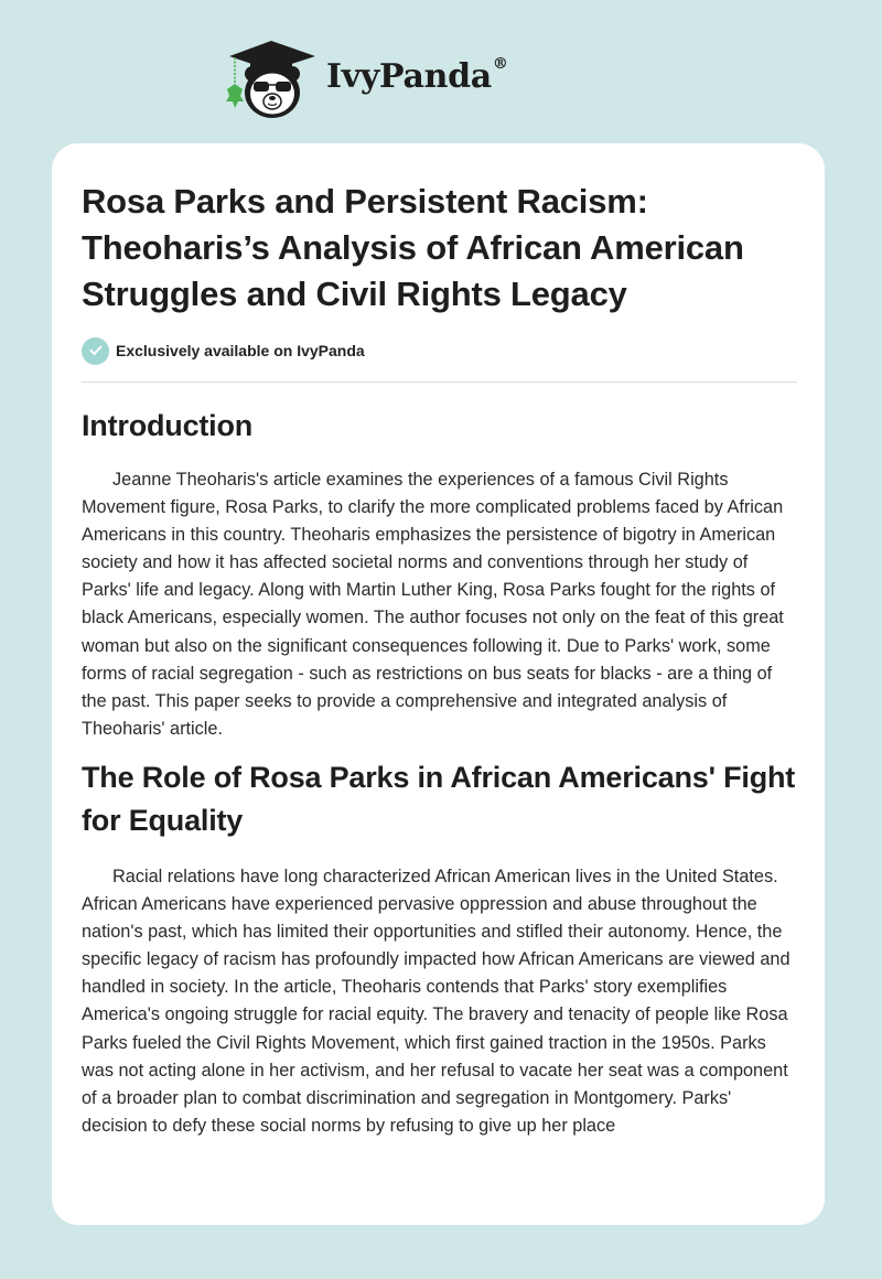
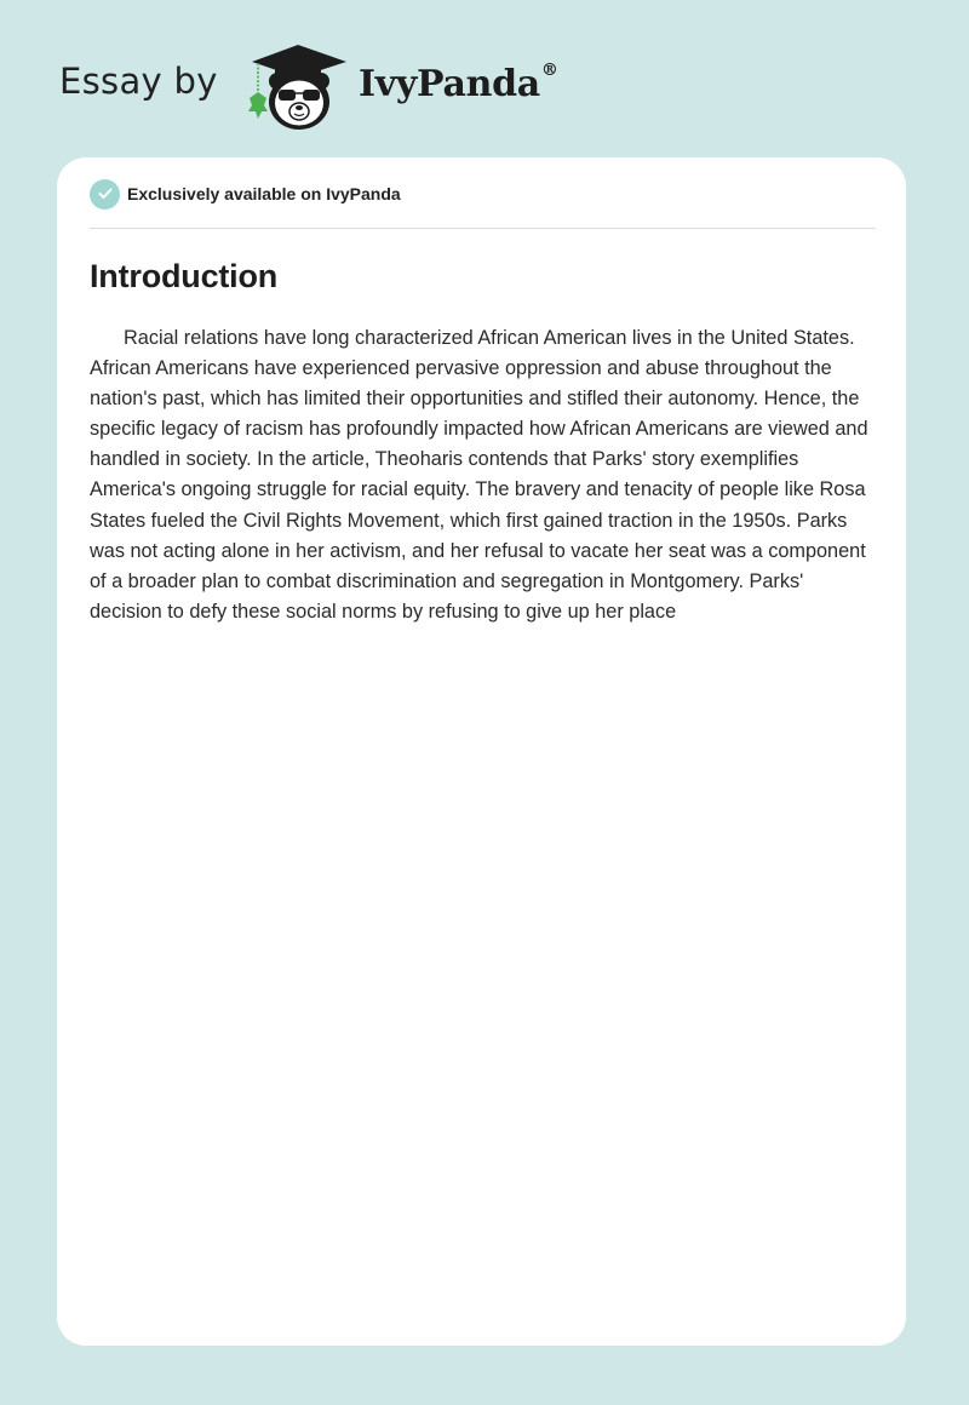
+ Essay by
  IvyPanda®
- Rosa Parks and Persistent Racism: Theoharis’s Analysis of African American Struggles and Civil Rights Legacy
  Exclusively available on IvyPanda
  Introduction
- Jeanne Theoharis's article examines the experiences of a famous Civil Rights Movement figure, Rosa Parks, to clarify the more complicated problems faced by African Americans in this country. Theoharis emphasizes the persistence of bigotry in American society and how it has affected societal norms and conventions through her study of Parks' life and legacy. Along with Martin Luther King, Rosa Parks fought for the rights of black Americans, especially women. The author focuses not only on the feat of this great woman but also on the significant consequences following it. Due to Parks' work, some forms of racial segregation - such as restrictions on bus seats for blacks - are a thing of the past. This paper seeks to provide a comprehensive and integrated analysis of Theoharis' article.
- The Role of Rosa Parks in African Americans' Fight for Equality
- Racial relations have long characterized African American lives in the United States. African Americans have experienced pervasive oppression and abuse throughout the nation's past, which has limited their opportunities and stifled their autonomy. Hence, the specific legacy of racism has profoundly impacted how African Americans are viewed and handled in society. In the article, Theoharis contends that Parks' story exemplifies America's ongoing struggle for racial equity. The bravery and tenacity of people like Rosa Parks fueled the Civil Rights Movement, which first gained traction in the 1950s. Parks was not acting alone in her activism, and her refusal to vacate her seat was a component of a broader plan to combat discrimination and segregation in Montgomery. Parks' decision to defy these social norms by refusing to give up her place
+ Racial relations have long characterized African American lives in the United States. African Americans have experienced pervasive oppression and abuse throughout the nation's past, which has limited their opportunities and stifled their autonomy. Hence, the specific legacy of racism has profoundly impacted how African Americans are viewed and handled in society. In the article, Theoharis contends that Parks' story exemplifies America's ongoing struggle for racial equity. The bravery and tenacity of people like Rosa States fueled the Civil Rights Movement, which first gained traction in the 1950s. Parks was not acting alone in her activism, and her refusal to vacate her seat was a component of a broader plan to combat discrimination and segregation in Montgomery. Parks' decision to defy these social norms by refusing to give up her place
